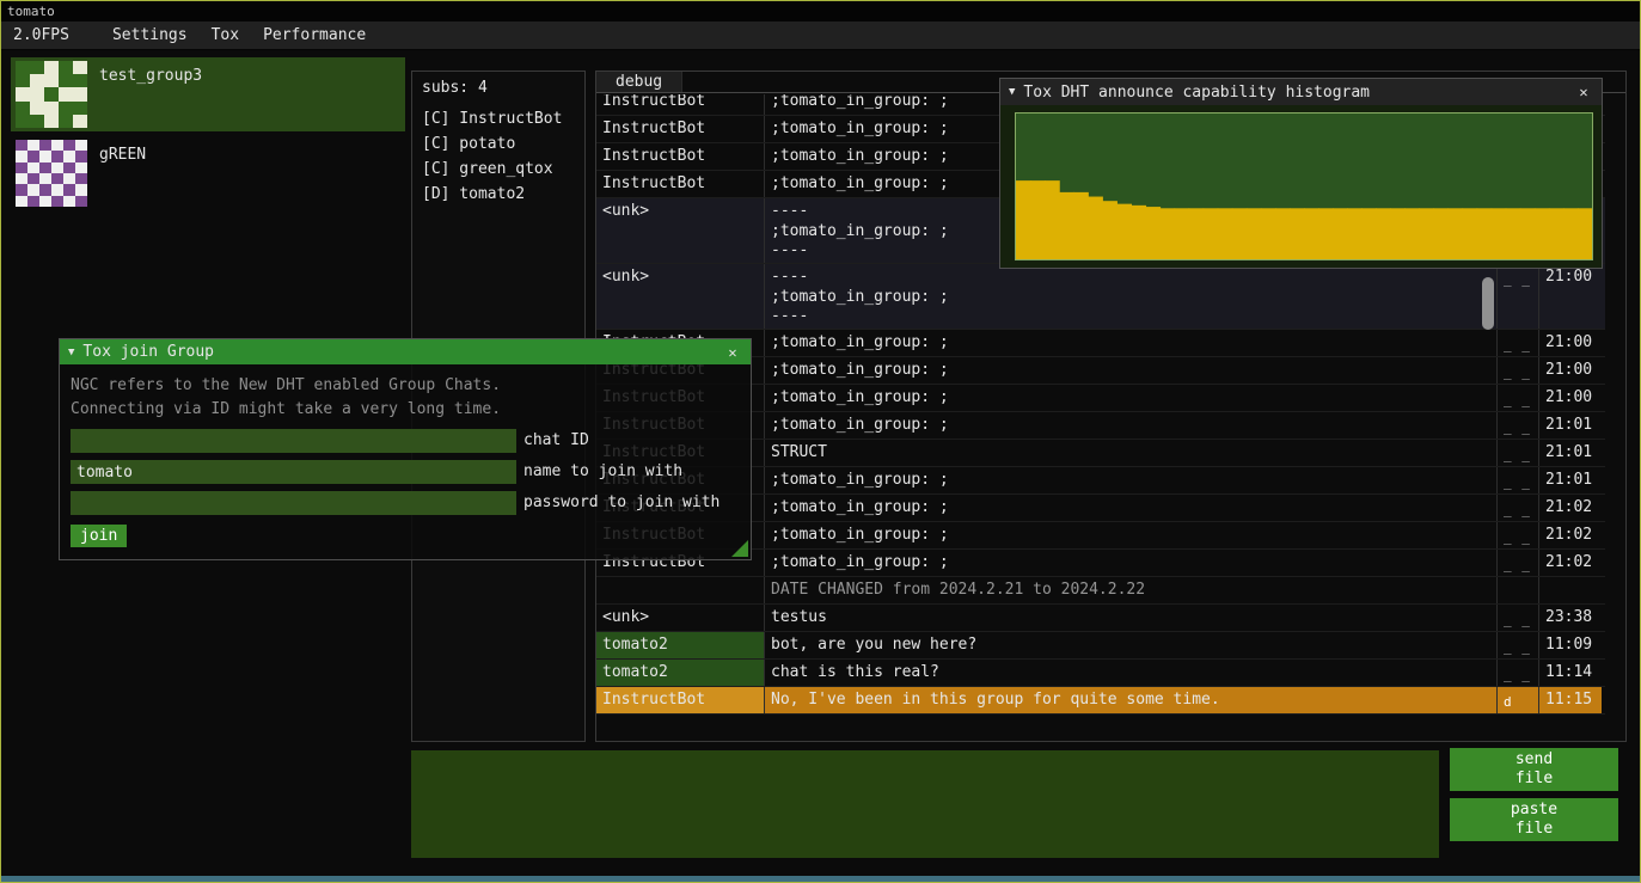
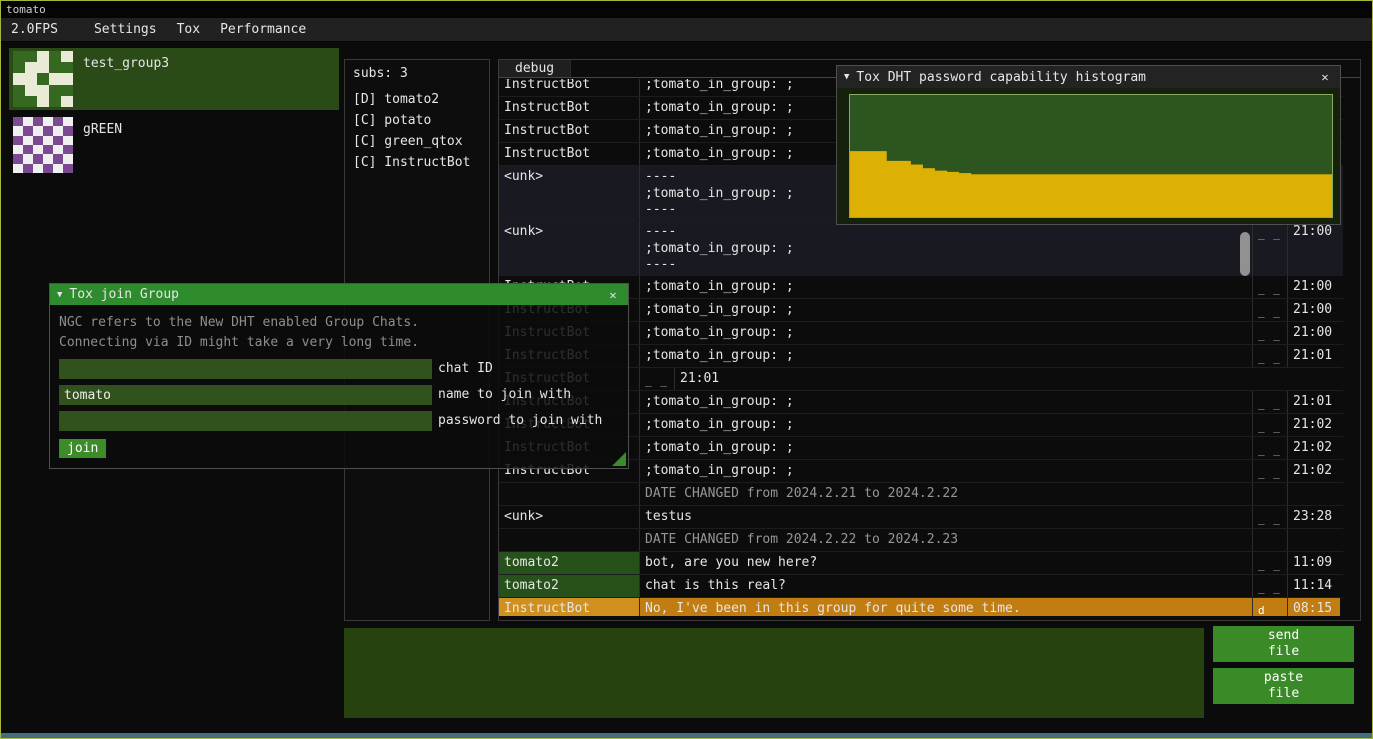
  tomato
  2.0FPS
  Settings
  Tox
  Performance
  test_group3
  gREEN
- subs: 4
+ subs: 3
- [C] InstructBot
+ [D] tomato2
  [C] potato
  [C] green_qtox
- [D] tomato2
+ [C] InstructBot
  debug
  InstructBot
  ;tomato_in_group: ;
  InstructBot
  ;tomato_in_group: ;
  InstructBot
  ;tomato_in_group: ;
  InstructBot
  ;tomato_in_group: ;
  <unk>
  ----
  ;tomato_in_group: ;
  ----
  <unk>
  ----
  ;tomato_in_group: ;
  ----
  _ _
  21:00
  ;tomato_in_group: ;
  _ _
  21:00
  InstructBot
  ;tomato_in_group: ;
  _ _
  21:00
  InstructBot
  ;tomato_in_group: ;
  _ _
  21:00
  InstructBot
  ;tomato_in_group: ;
  _ _
  21:01
  InstructBot
- STRUCT
  _ _
  21:01
  InstructBot
  ;tomato_in_group: ;
  _ _
  21:01
  InstructBot
  ;tomato_in_group: ;
  _ _
  21:02
  InstructBot
  ;tomato_in_group: ;
  _ _
  21:02
  InstructBot
  ;tomato_in_group: ;
  _ _
  21:02
  DATE CHANGED from 2024.2.21 to 2024.2.22
  <unk>
  testus
  _ _
- 23:38
+ 23:28
+ DATE CHANGED from 2024.2.22 to 2024.2.23
  tomato2
  bot, are you new here?
  _ _
  11:09
  tomato2
  chat is this real?
  _ _
  11:14
  InstructBot
  No, I've been in this group for quite some time.
  d
- 11:15
+ 08:15
  ▼
- Tox DHT announce capability histogram
+ Tox DHT password capability histogram
  ✕
  ▼
  Tox join Group
  ✕
  NGC refers to the New DHT enabled Group Chats.
  Connecting via ID might take a very long time.
  chat ID
  tomato
  name to join with
  password to join with
  join
  send
  file
  paste
  file
